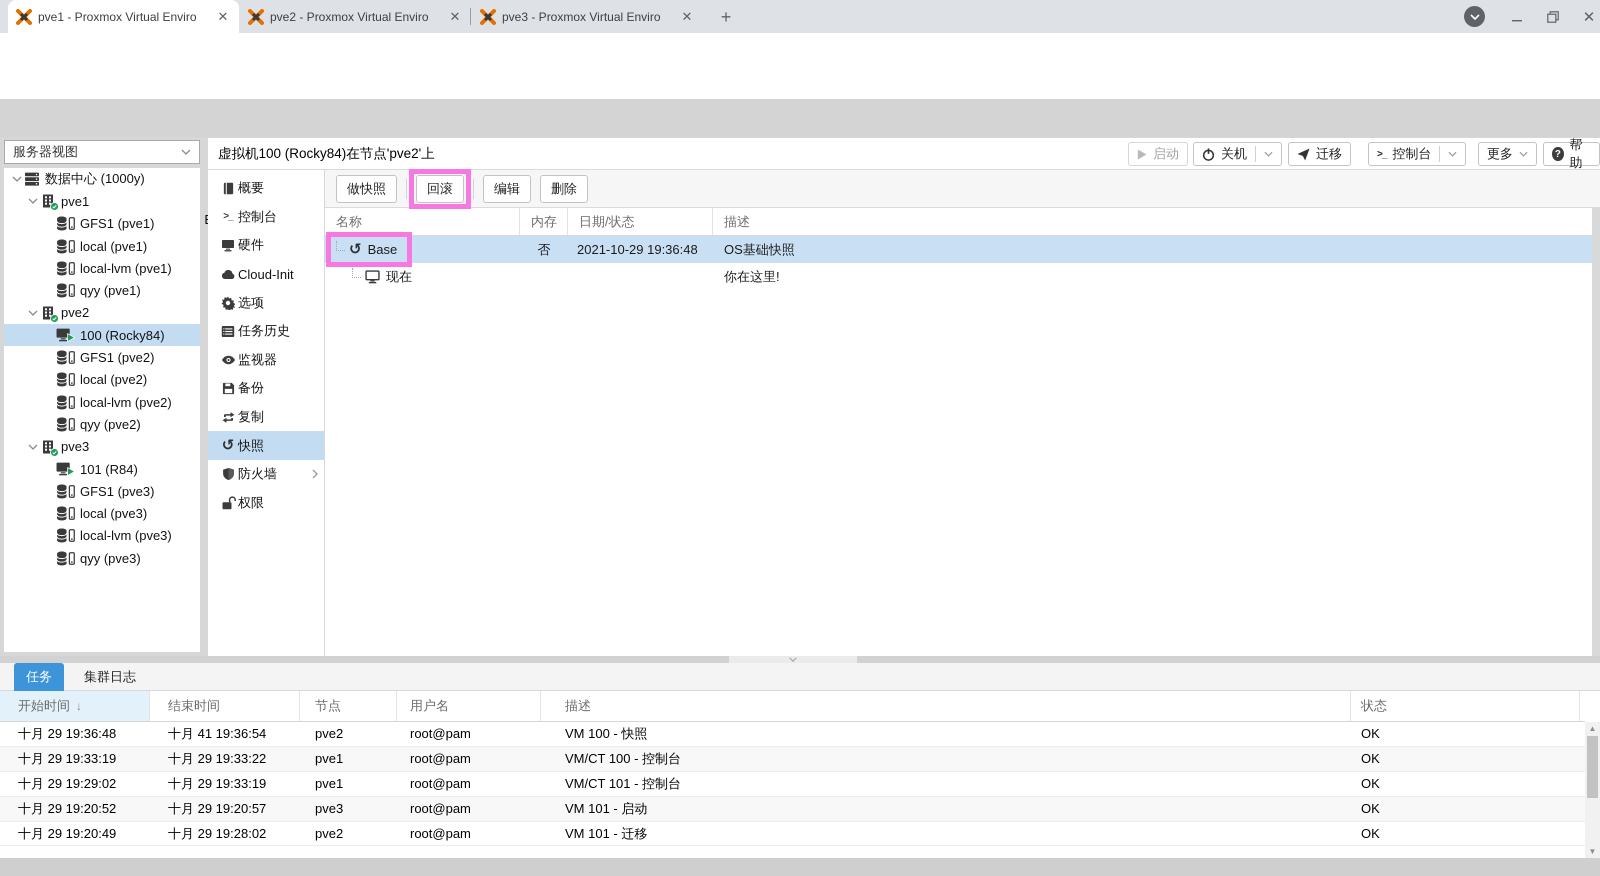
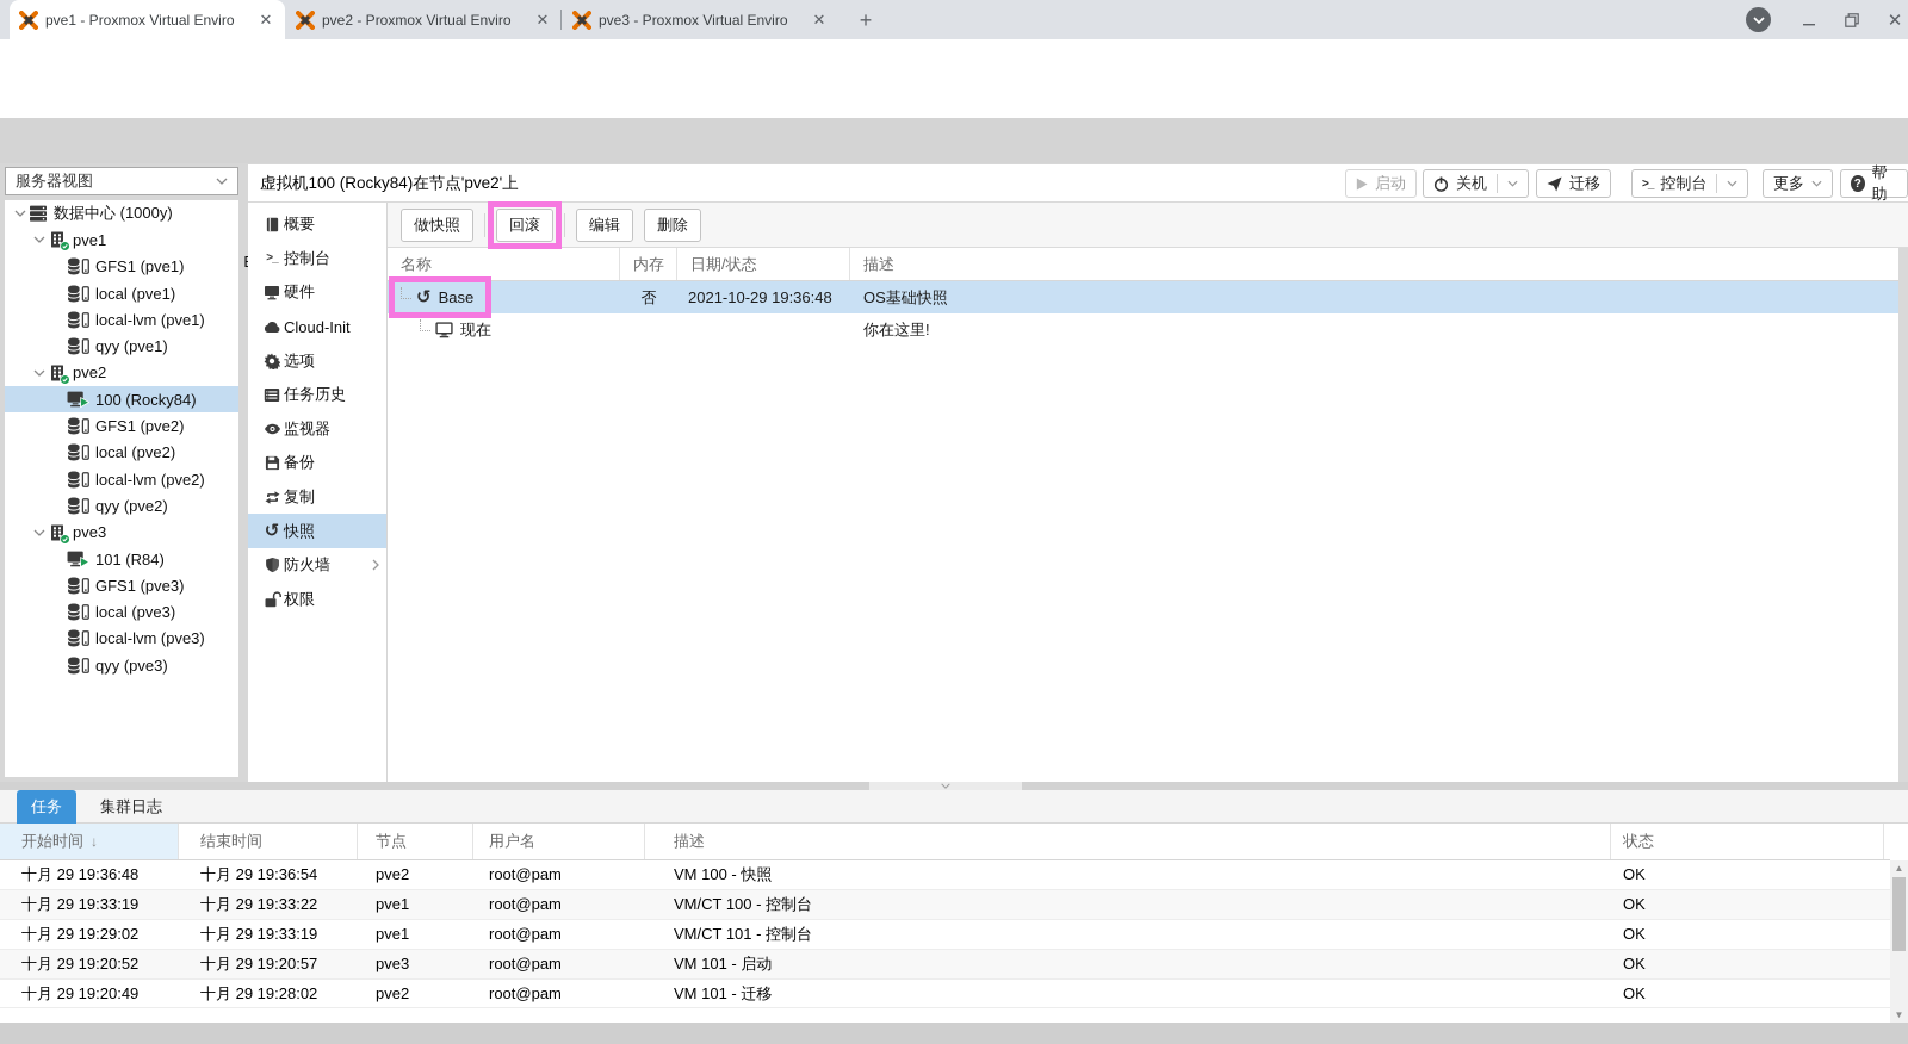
  pve1 - Proxmox Virtual Enviro
  ✕
  pve2 - Proxmox Virtual Enviro
  ✕
  pve3 - Proxmox Virtual Enviro
  ✕
  +
  ✕
  服务器视图
  数据中心 (1000y)
  pve1
  GFS1 (pve1)
  local (pve1)
  local-lvm (pve1)
  qyy (pve1)
  pve2
  100 (Rocky84)
  GFS1 (pve2)
  local (pve2)
  local-lvm (pve2)
  qyy (pve2)
  pve3
  101 (R84)
  GFS1 (pve3)
  local (pve3)
  local-lvm (pve3)
  qyy (pve3)
  虚拟机100 (Rocky84)在节点'pve2'上
  启动
  关机
  迁移
  >_
  控制台
  更多
  ?
  帮助
  概要
  >_
  控制台
  硬件
  Cloud-Init
  选项
  任务历史
  监视器
  备份
  复制
  ↺
  快照
  防火墙
  权限
  做快照
  回滚
  编辑
  删除
  名称
  内存
  日期/状态
  描述
  ↺
  Base
  否
  2021-10-29 19:36:48
  OS基础快照
  现在
  你在这里!
  任务
  集群日志
  开始时间
  ↓
  结束时间
  节点
  用户名
  描述
  状态
  十月 29 19:36:48
- 十月 41 19:36:54
+ 十月 29 19:36:54
  pve2
  root@pam
  VM 100 - 快照
  OK
  十月 29 19:33:19
  十月 29 19:33:22
  pve1
  root@pam
  VM/CT 100 - 控制台
  OK
  十月 29 19:29:02
  十月 29 19:33:19
  pve1
  root@pam
  VM/CT 101 - 控制台
  OK
  十月 29 19:20:52
  十月 29 19:20:57
  pve3
  root@pam
  VM 101 - 启动
  OK
  十月 29 19:20:49
  十月 29 19:28:02
  pve2
  root@pam
  VM 101 - 迁移
  OK
  ▲
  ▼
